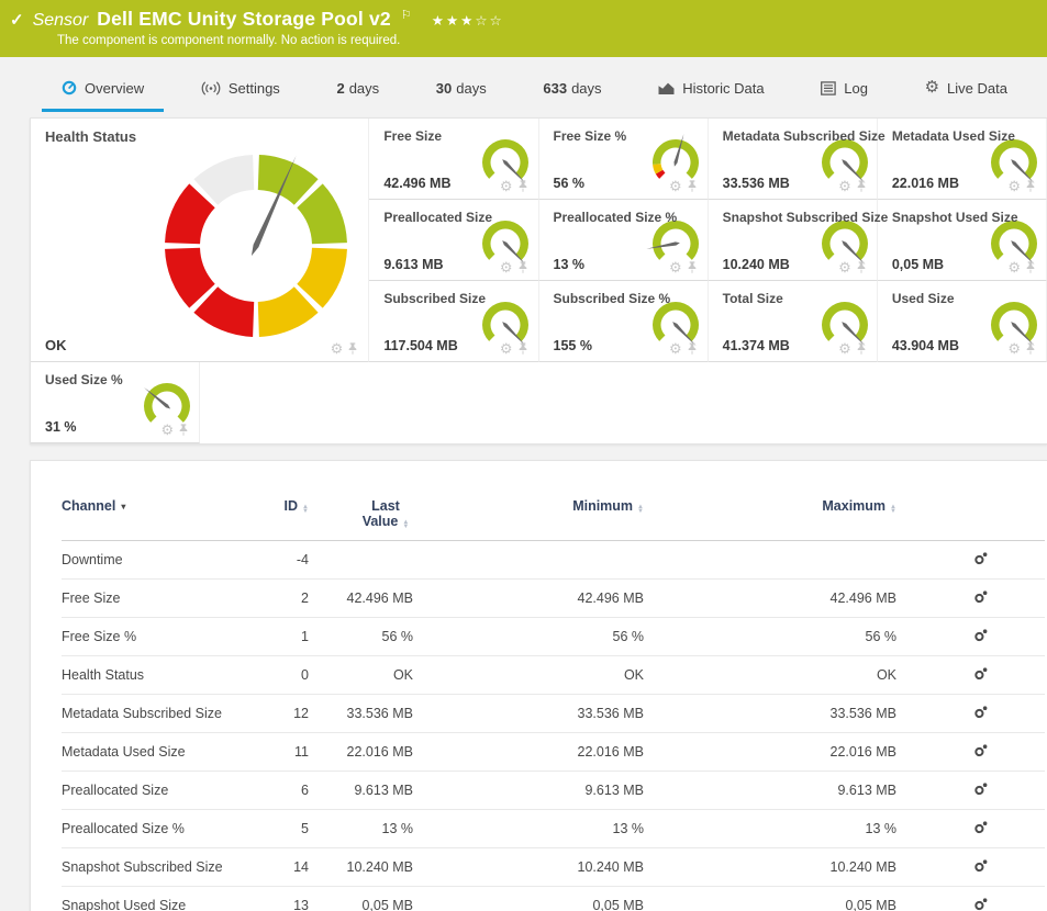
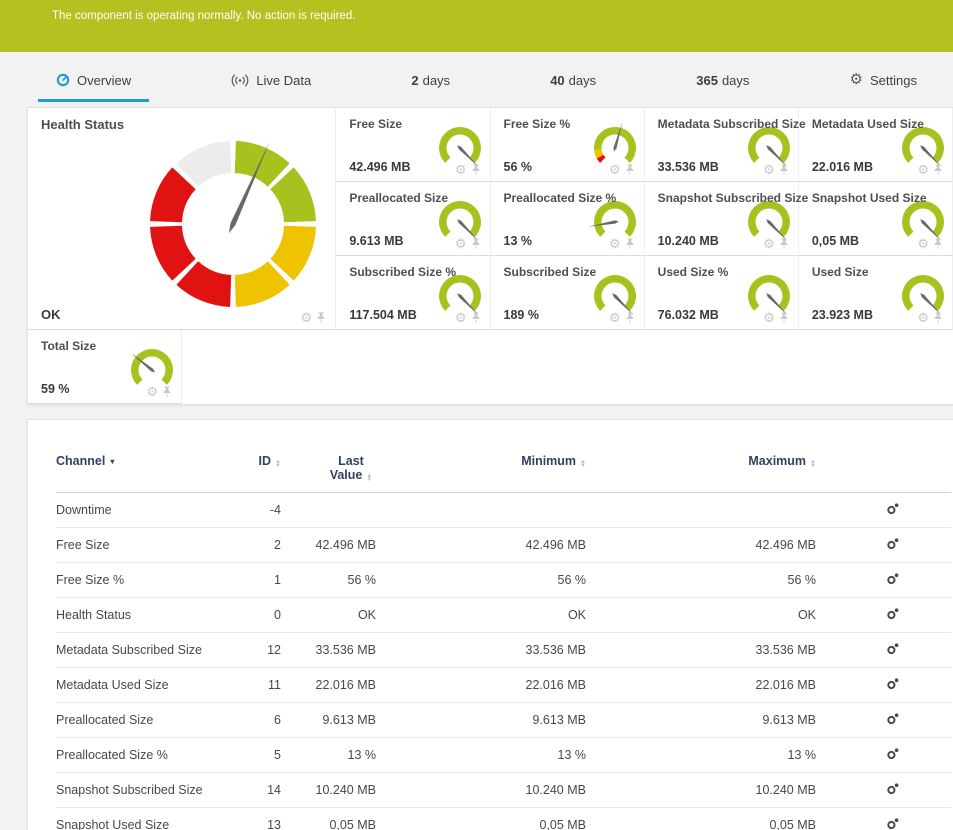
- ✓
- Sensor
- Dell EMC Unity Storage Pool v2
- ⚐
- ★★★☆☆
- The component is component normally. No action is required.
+ The component is operating normally. No action is required.
  Overview
- Settings
+ Live Data
  2
  days
- 30
+ 40
  days
- 633
+ 365
  days
- Historic Data
- Log
  ⚙
- Live Data
+ Settings
  Health Status
  OK
  ⚙
  Free Size
  42.496 MB
  ⚙
  Free Size %
  56 %
  ⚙
  Metadata Subscribed Size
  33.536 MB
  ⚙
  Metadata Used Size
  22.016 MB
  ⚙
  Preallocated Size
  9.613 MB
  ⚙
  Preallocated Size %
  13 %
  ⚙
  Snapshot Subscribed Size
  10.240 MB
  ⚙
  Snapshot Used Size
  0,05 MB
  ⚙
- Subscribed Size
+ Subscribed Size %
  117.504 MB
  ⚙
- Subscribed Size %
+ Subscribed Size
- 155 %
+ 189 %
  ⚙
- Total Size
+ Used Size %
- 41.374 MB
+ 76.032 MB
  ⚙
  Used Size
- 43.904 MB
+ 23.923 MB
  ⚙
- Used Size %
+ Total Size
- 31 %
+ 59 %
  ⚙
  Channel ▾	ID	Last Value	Minimum	Maximum
  Downtime	-4
  Free Size	2	42.496 MB	42.496 MB	42.496 MB
  Free Size %	1	56 %	56 %	56 %
  Health Status	0	OK	OK	OK
  Metadata Subscribed Size	12	33.536 MB	33.536 MB	33.536 MB
  Metadata Used Size	11	22.016 MB	22.016 MB	22.016 MB
  Preallocated Size	6	9.613 MB	9.613 MB	9.613 MB
  Preallocated Size %	5	13 %	13 %	13 %
  Snapshot Subscribed Size	14	10.240 MB	10.240 MB	10.240 MB
  Snapshot Used Size	13	0,05 MB	0,05 MB	0,05 MB
